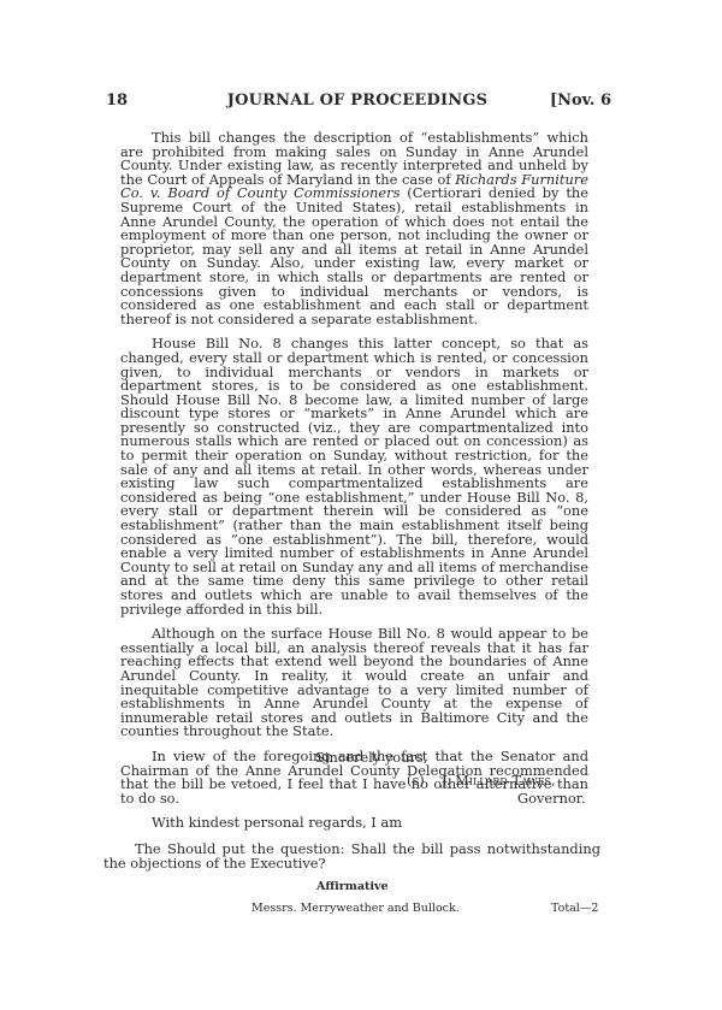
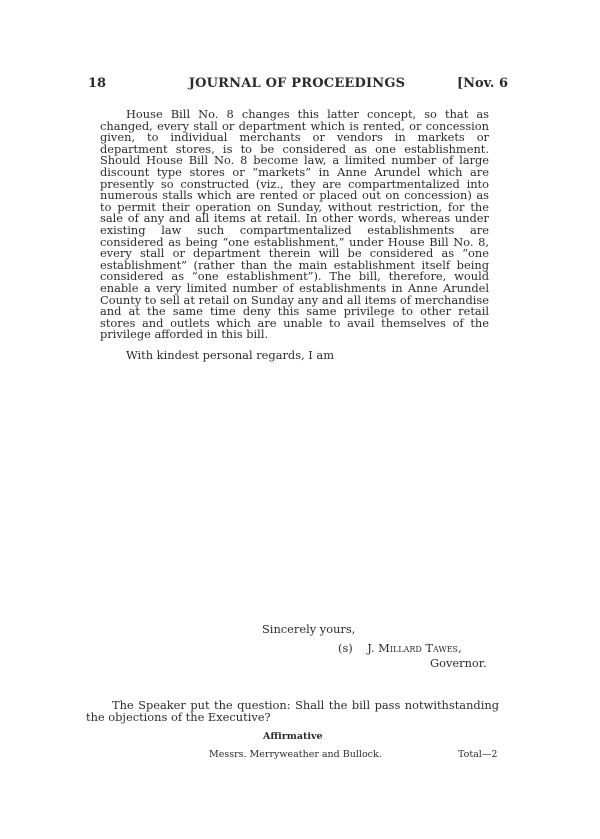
  18
  JOURNAL OF PROCEEDINGS
  [Nov. 6
- This bill changes the description of “establishments” which are prohibited from making sales on Sunday in Anne Arundel County. Under existing law, as recently interpreted and unheld by the Court of Appeals of Maryland in the case of Richards Furniture Co. v. Board of County Commissioners (Certiorari denied by the Supreme Court of the United States), retail establishments in Anne Arundel County, the operation of which does not entail the employment of more than one person, not including the owner or proprietor, may sell any and all items at retail in Anne Arundel County on Sunday. Also, under existing law, every market or department store, in which stalls or departments are rented or concessions given to individual merchants or vendors, is considered as one establishment and each stall or department thereof is not considered a separate establishment.
  House Bill No. 8 changes this latter concept, so that as changed, every stall or department which is rented, or concession given, to individual merchants or vendors in markets or department stores, is to be considered as one establishment. Should House Bill No. 8 become law, a limited number of large discount type stores or “markets” in Anne Arundel which are presently so constructed (viz., they are compartmentalized into numerous stalls which are rented or placed out on concession) as to permit their operation on Sunday, without restriction, for the sale of any and all items at retail. In other words, whereas under existing law such compartmentalized establishments are considered as being “one establishment,” under House Bill No. 8, every stall or department therein will be considered as “one establishment” (rather than the main establishment itself being considered as “one establishment”). The bill, therefore, would enable a very limited number of establishments in Anne Arundel County to sell at retail on Sunday any and all items of merchandise and at the same time deny this same privilege to other retail stores and outlets which are unable to avail themselves of the privilege afforded in this bill.
- Although on the surface House Bill No. 8 would appear to be essentially a local bill, an analysis thereof reveals that it has far reaching effects that extend well beyond the boundaries of Anne Arundel County. In reality, it would create an unfair and inequitable competitive advantage to a very limited number of establishments in Anne Arundel County at the expense of innumerable retail stores and outlets in Baltimore City and the counties throughout the State.
- In view of the foregoing and the fact that the Senator and Chairman of the Anne Arundel County Delegation recommended that the bill be vetoed, I feel that I have no other alternative than to do so.
  With kindest personal regards, I am
  Sincerely yours,
  (s) J. Millard Tawes,
  Governor.
- The Should put the question: Shall the bill pass notwithstanding the objections of the Executive?
+ The Speaker put the question: Shall the bill pass notwithstanding the objections of the Executive?
  Affirmative
  Messrs. Merryweather and Bullock.
  Total—2
